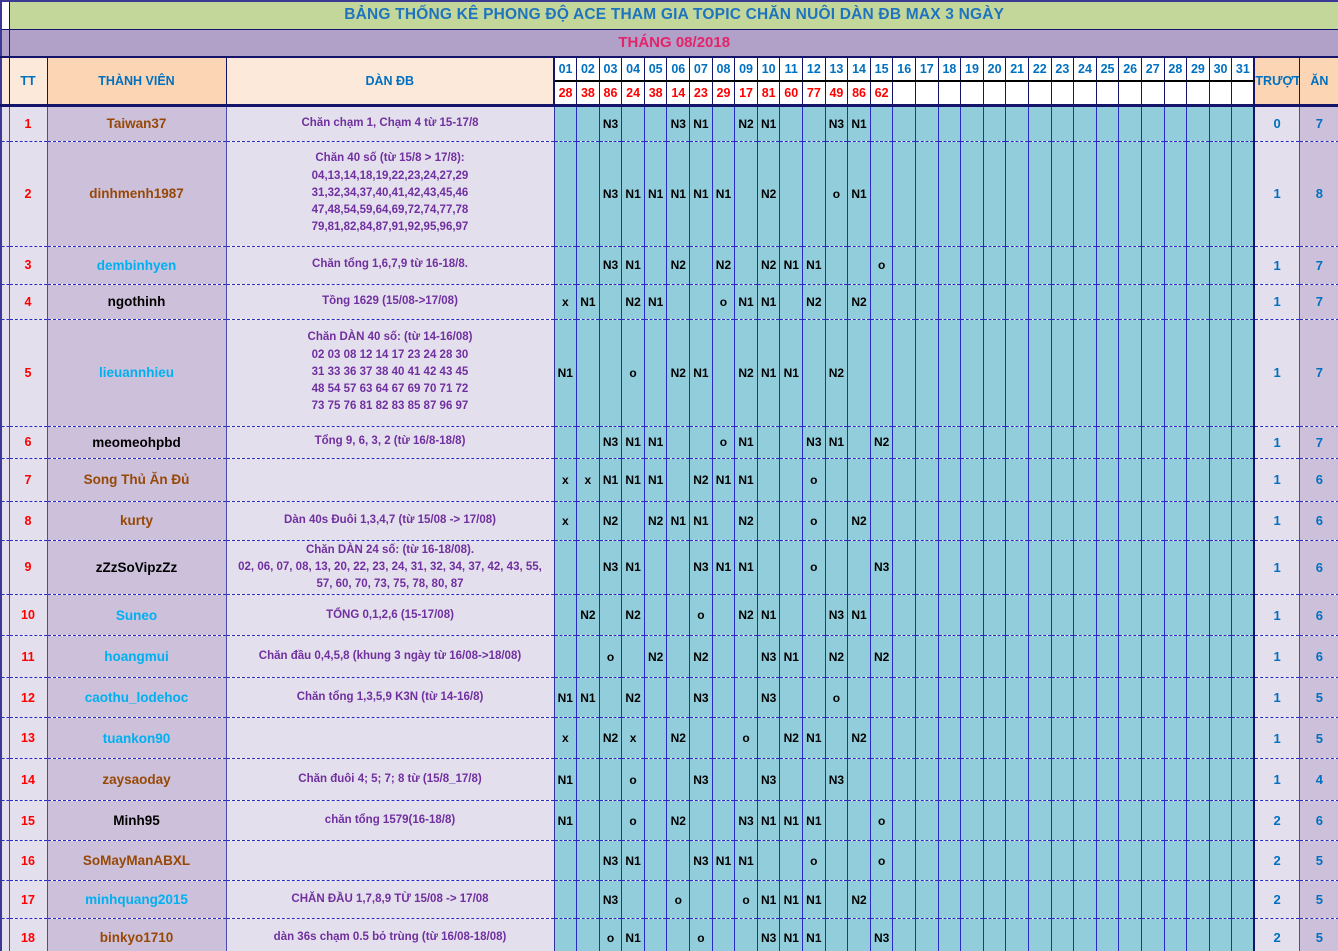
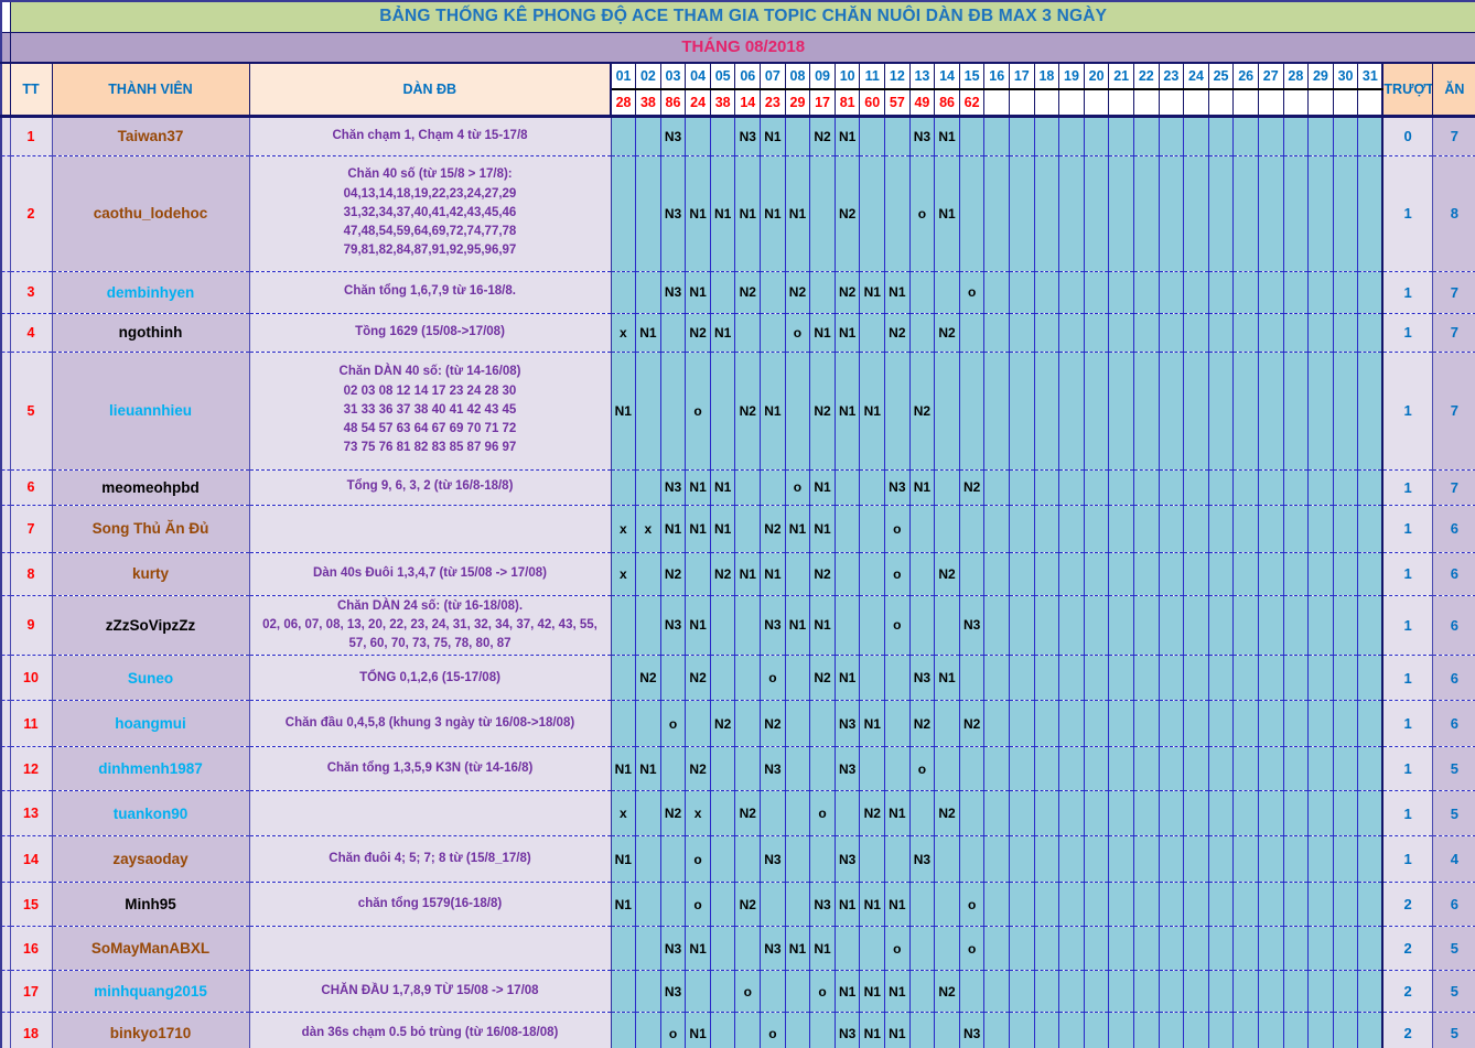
  	BẢNG THỐNG KÊ PHONG ĐỘ ACE THAM GIA TOPIC CHĂN NUÔI DÀN ĐB MAX 3 NGÀY
  	THÁNG 08/2018
  	TT	THÀNH VIÊN	DÀN ĐB	01	02	03	04	05	06	07	08	09	10	11	12	13	14	15	16	17	18	19	20	21	22	23	24	25	26	27	28	29	30	31	TRƯỢT	ĂN
- 28	38	86	24	38	14	23	29	17	81	60	77	49	86	62
+ 28	38	86	24	38	14	23	29	17	81	60	57	49	86	62
  	1	Taiwan37	Chăn chạm 1, Chạm 4 từ 15-17/8			N3			N3	N1		N2	N1			N3	N1																		0	7
- 	2	dinhmenh1987	Chăn 40 số (từ 15/8 > 17/8):04,13,14,18,19,22,23,24,27,2931,32,34,37,40,41,42,43,45,4647,48,54,59,64,69,72,74,77,7879,81,82,84,87,91,92,95,96,97			N3	N1	N1	N1	N1	N1		N2			o	N1																		1	8
+ 	2	caothu_lodehoc	Chăn 40 số (từ 15/8 > 17/8):04,13,14,18,19,22,23,24,27,2931,32,34,37,40,41,42,43,45,4647,48,54,59,64,69,72,74,77,7879,81,82,84,87,91,92,95,96,97			N3	N1	N1	N1	N1	N1		N2			o	N1																		1	8
  	3	dembinhyen	Chăn tổng 1,6,7,9 từ 16-18/8.			N3	N1		N2		N2		N2	N1	N1			o																	1	7
  	4	ngothinh	Tồng 1629 (15/08->17/08)	x	N1		N2	N1			o	N1	N1		N2		N2																		1	7
  	5	lieuannhieu	Chăn DÀN 40 số: (từ 14-16/08)02 03 08 12 14 17 23 24 28 3031 33 36 37 38 40 41 42 43 4548 54 57 63 64 67 69 70 71 7273 75 76 81 82 83 85 87 96 97	N1			o		N2	N1		N2	N1	N1		N2																			1	7
  	6	meomeohpbd	Tổng 9, 6, 3, 2 (từ 16/8-18/8)			N3	N1	N1			o	N1			N3	N1		N2																	1	7
  	7	Song Thủ Ăn Đủ		x	x	N1	N1	N1		N2	N1	N1			o																				1	6
  	8	kurty	Dàn 40s Đuôi 1,3,4,7 (từ 15/08 -> 17/08)	x		N2		N2	N1	N1		N2			o		N2																		1	6
  	9	zZzSoVipzZz	Chăn DÀN 24 số: (từ 16-18/08).02, 06, 07, 08, 13, 20, 22, 23, 24, 31, 32, 34, 37, 42, 43, 55,57, 60, 70, 73, 75, 78, 80, 87			N3	N1			N3	N1	N1			o			N3																	1	6
  	10	Suneo	TỔNG 0,1,2,6 (15-17/08)		N2		N2			o		N2	N1			N3	N1																		1	6
  	11	hoangmui	Chăn đầu 0,4,5,8 (khung 3 ngày từ 16/08->18/08)			o		N2		N2			N3	N1		N2		N2																	1	6
- 	12	caothu_lodehoc	Chăn tổng 1,3,5,9 K3N (từ 14-16/8)	N1	N1		N2			N3			N3			o																			1	5
+ 	12	dinhmenh1987	Chăn tổng 1,3,5,9 K3N (từ 14-16/8)	N1	N1		N2			N3			N3			o																			1	5
  	13	tuankon90		x		N2	x		N2			o		N2	N1		N2																		1	5
  	14	zaysaoday	Chăn đuôi 4; 5; 7; 8 từ (15/8_17/8)	N1			o			N3			N3			N3																			1	4
  	15	Minh95	chăn tổng 1579(16-18/8)	N1			o		N2			N3	N1	N1	N1			o																	2	6
  	16	SoMayManABXL				N3	N1			N3	N1	N1			o			o																	2	5
  	17	minhquang2015	CHĂN ĐẦU 1,7,8,9 TỪ 15/08 -> 17/08			N3			o			o	N1	N1	N1		N2																		2	5
  	18	binkyo1710	dàn 36s chạm 0.5 bỏ trùng (từ 16/08-18/08)			o	N1			o			N3	N1	N1			N3																	2	5
